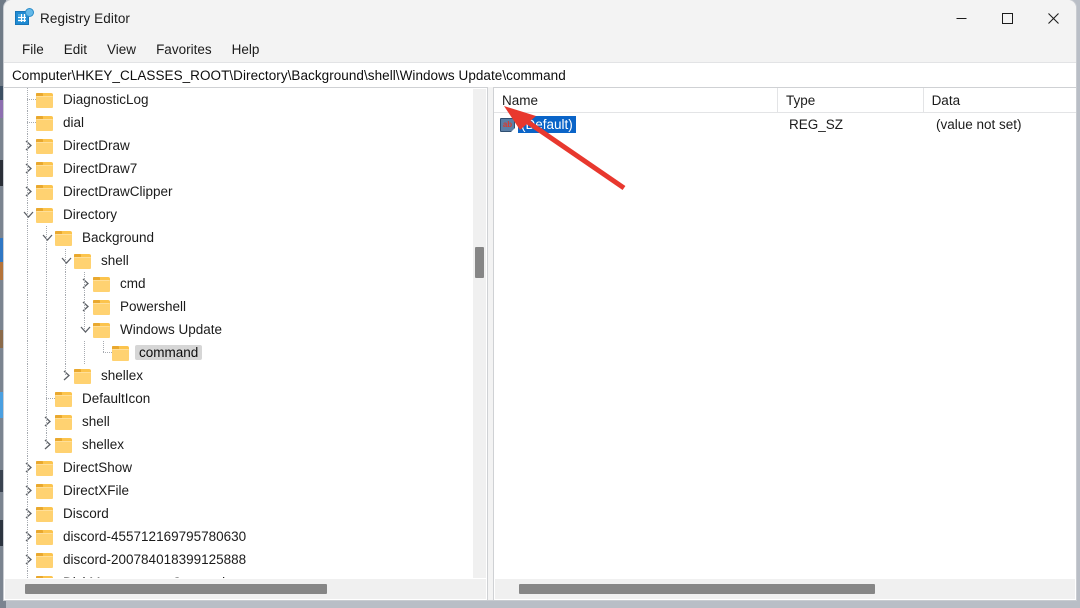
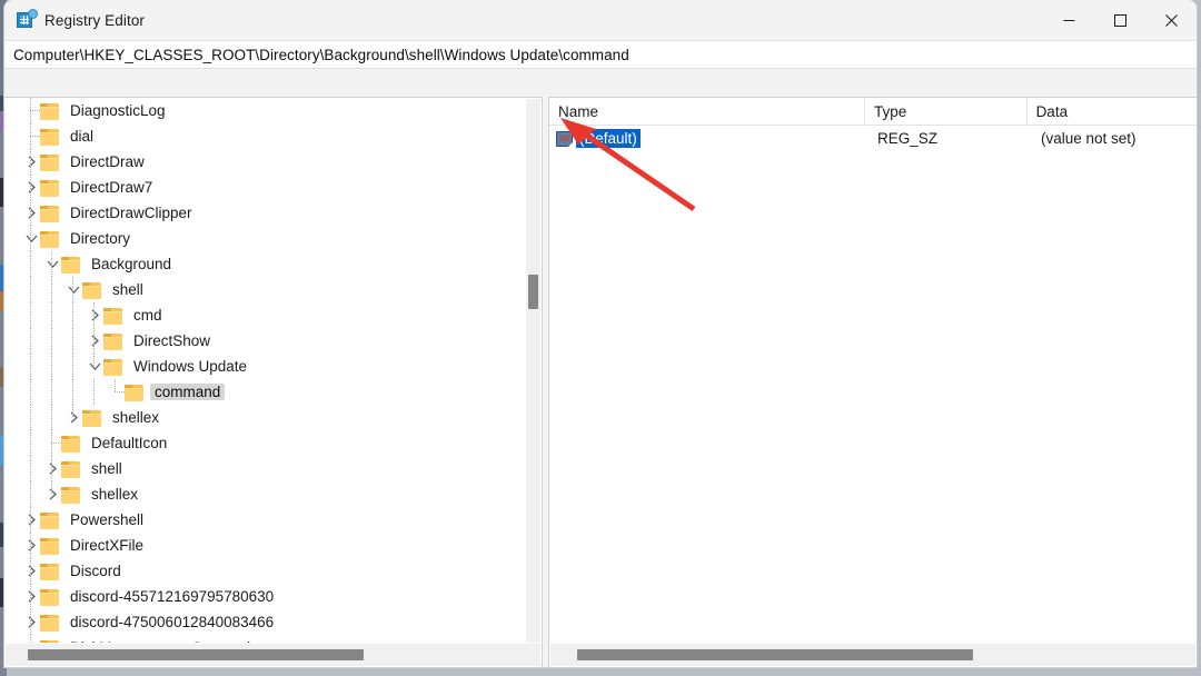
  Registry Editor
- File
- Edit
- View
- Favorites
- Help
  Computer\HKEY_CLASSES_ROOT\Directory\Background\shell\Windows Update\command
  DiagnosticLog
  dial
  DirectDraw
  DirectDraw7
  DirectDrawClipper
  Directory
  Background
  shell
  cmd
- Powershell
+ DirectShow
  Windows Update
  command
  shellex
  DefaultIcon
  shell
  shellex
- DirectShow
+ Powershell
  DirectXFile
  Discord
  discord-455712169795780630
- discord-200784018399125888
+ discord-475006012840083466
  Name
  Type
  Data
  ab
  efault)
  REG_SZ
  (value not set)
